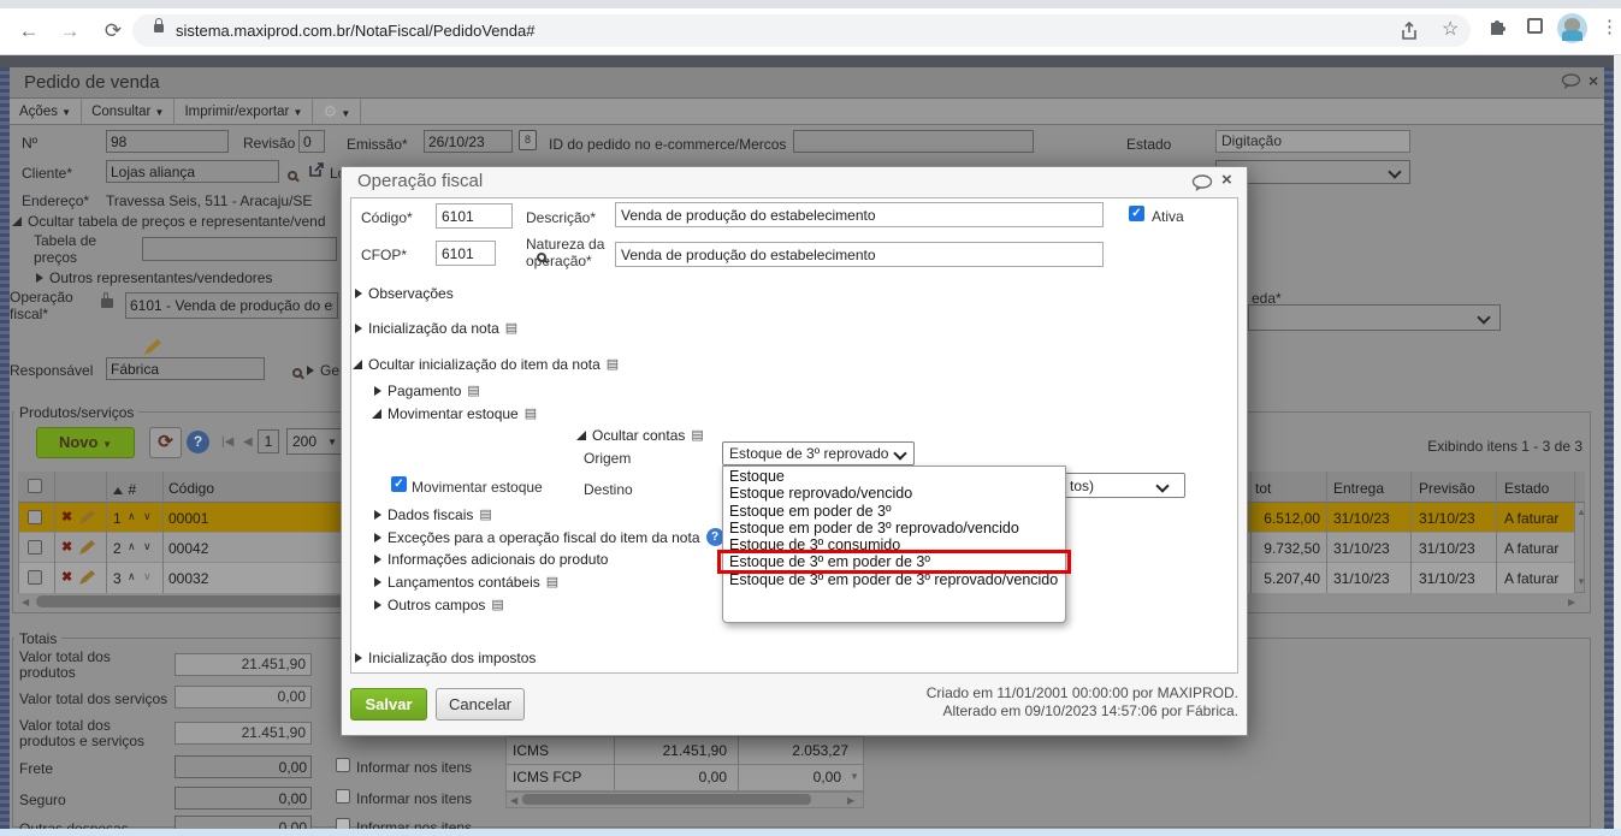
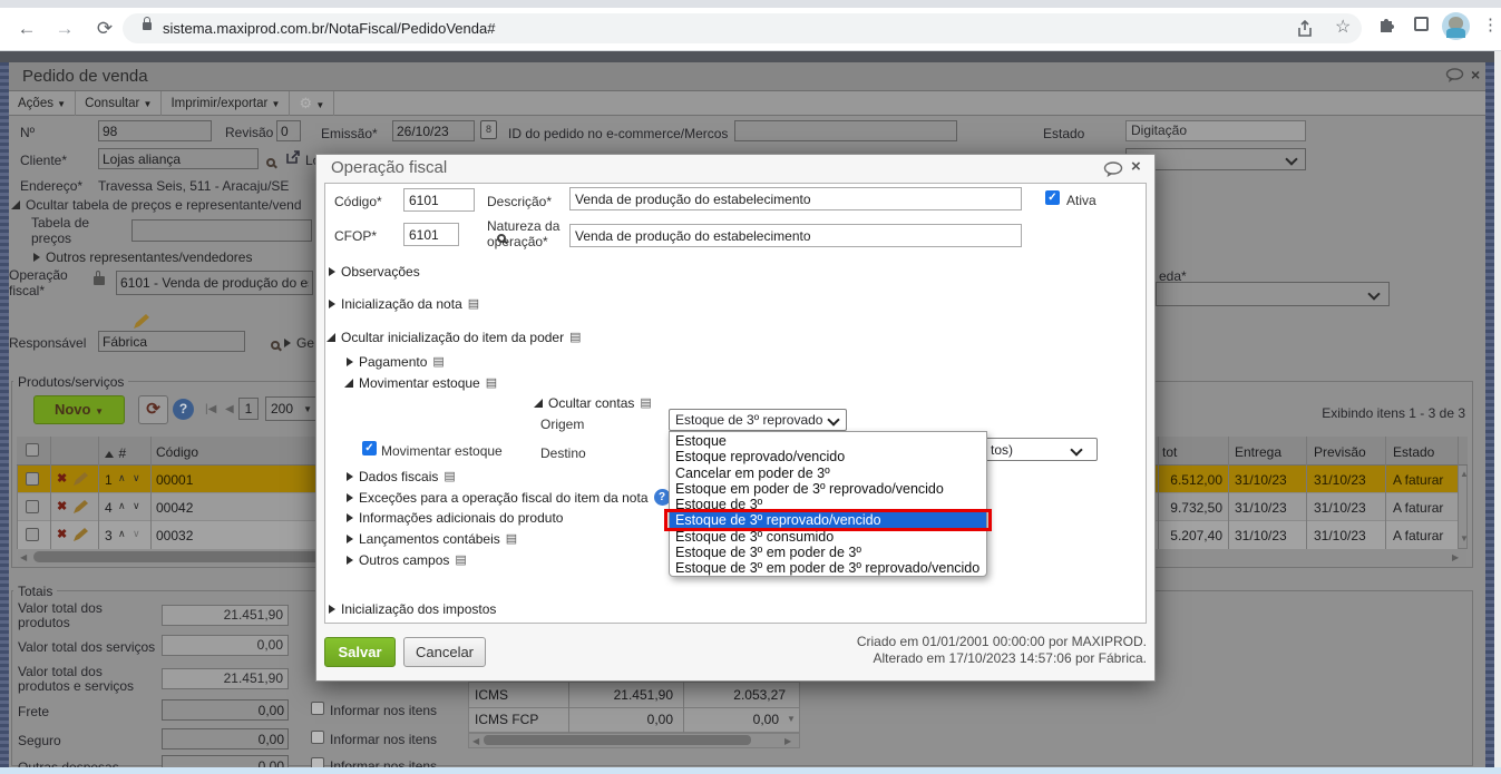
  ←
  →
  ⟳
  sistema.maxiprod.com.br/NotaFiscal/PedidoVenda#
  ☆
  ⋮
  Pedido de venda
  ×
  Ações ▼
  Consultar ▼
  Imprimir/exportar ▼
  ⚙ ▼
  Nº
  98
  Revisão
  0
  Emissão*
  26/10/23
  8
  ID do pedido no e-commerce/Mercos
  Estado
  Digitação
  Cliente*
  Lojas aliança
  Endereço*
  Travessa Seis, 511 - Aracaju/SE
  Ocultar tabela de preços e representante/vend
  Tabela de preços
  Outros representantes/vendedores
  Operação fiscal*
  6101 - Venda de produção do e
  eda*
  Responsável
  Fábrica
  Ge
  Produtos/serviços
  Novo ▼
  ⟳
  ?
  |◀
  ◀
  1
  200
  ▼
  Exibindo itens 1 - 3 de 3
  #
  Código
  tot
  Entrega
  Previsão
  Estado
  ✖
  1
  ∧
  ∨
  00001
  6.512,00
  31/10/23
  31/10/23
  A faturar
  ✖
- 2
+ 4
  ∧
  ∨
  00042
  9.732,50
  31/10/23
  31/10/23
  A faturar
  ✖
  3
  ∧
  ∨
  00032
  5.207,40
  31/10/23
  31/10/23
  A faturar
  ▲
  ▼
  ◀
  ▶
  Totais
  Valor total dos produtos
  21.451,90
  Valor total dos serviços
  0,00
  Valor total dos produtos e serviços
  21.451,90
  Frete
  0,00
  Informar nos itens
  Seguro
  0,00
  Informar nos itens
  0,00
  Informar nos itens
  ICMS
  21.451,90
  2.053,27
  ICMS FCP
  0,00
  0,00
  ▼
  ◀
  ▶
  Operação fiscal
  ×
  Código*
  6101
  Descrição*
  Venda de produção do estabelecimento
  ✓
  Ativa
  CFOP*
  6101
  Natureza da operação*
  Venda de produção do estabelecimento
  Observações
  Inicialização da nota
  ▤
- Ocultar inicialização do item da nota
+ Ocultar inicialização do item da poder
  ▤
  Pagamento
  ▤
  Movimentar estoque
  ▤
  Ocultar contas
  ▤
  Origem
  Estoque de 3º reprovado
  ✓
  Movimentar estoque
  Destino
  tos)
  Dados fiscais
  ▤
  Exceções para a operação fiscal do item da nota
  ?
  Informações adicionais do produto
  Lançamentos contábeis
  ▤
  Outros campos
  ▤
  Inicialização dos impostos
  Salvar
  Cancelar
- Criado em 11/01/2001 00:00:00 por MAXIPROD.
+ Criado em 01/01/2001 00:00:00 por MAXIPROD.
- Alterado em 09/10/2023 14:57:06 por Fábrica.
+ Alterado em 17/10/2023 14:57:06 por Fábrica.
  Estoque
  Estoque reprovado/vencido
- Estoque em poder de 3º
+ Cancelar em poder de 3º
  Estoque em poder de 3º reprovado/vencido
+ Estoque de 3º
+ Estoque de 3º reprovado/vencido
  Estoque de 3º consumido
  Estoque de 3º em poder de 3º
  Estoque de 3º em poder de 3º reprovado/vencido
